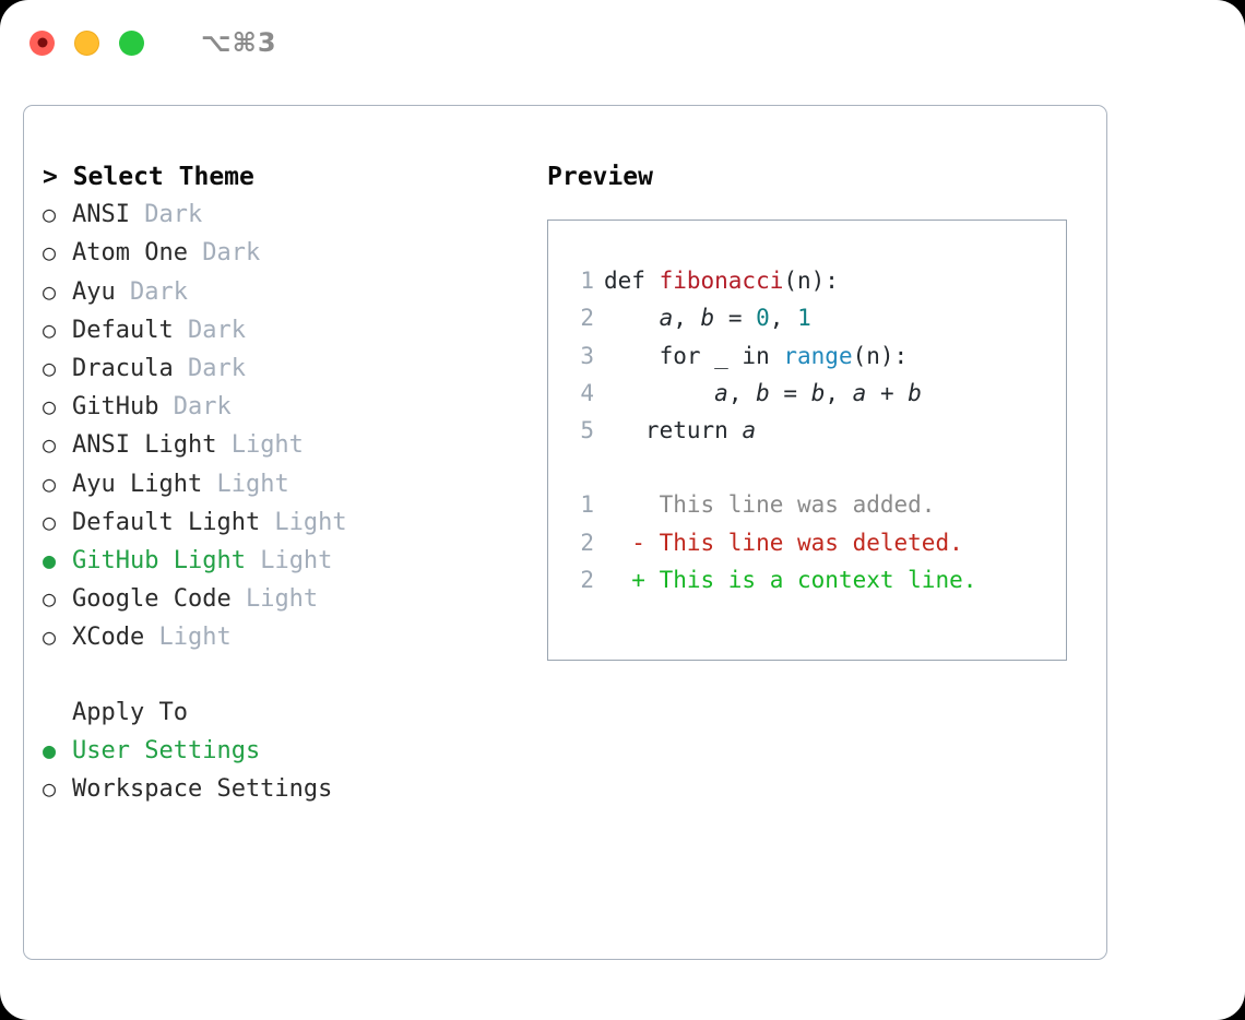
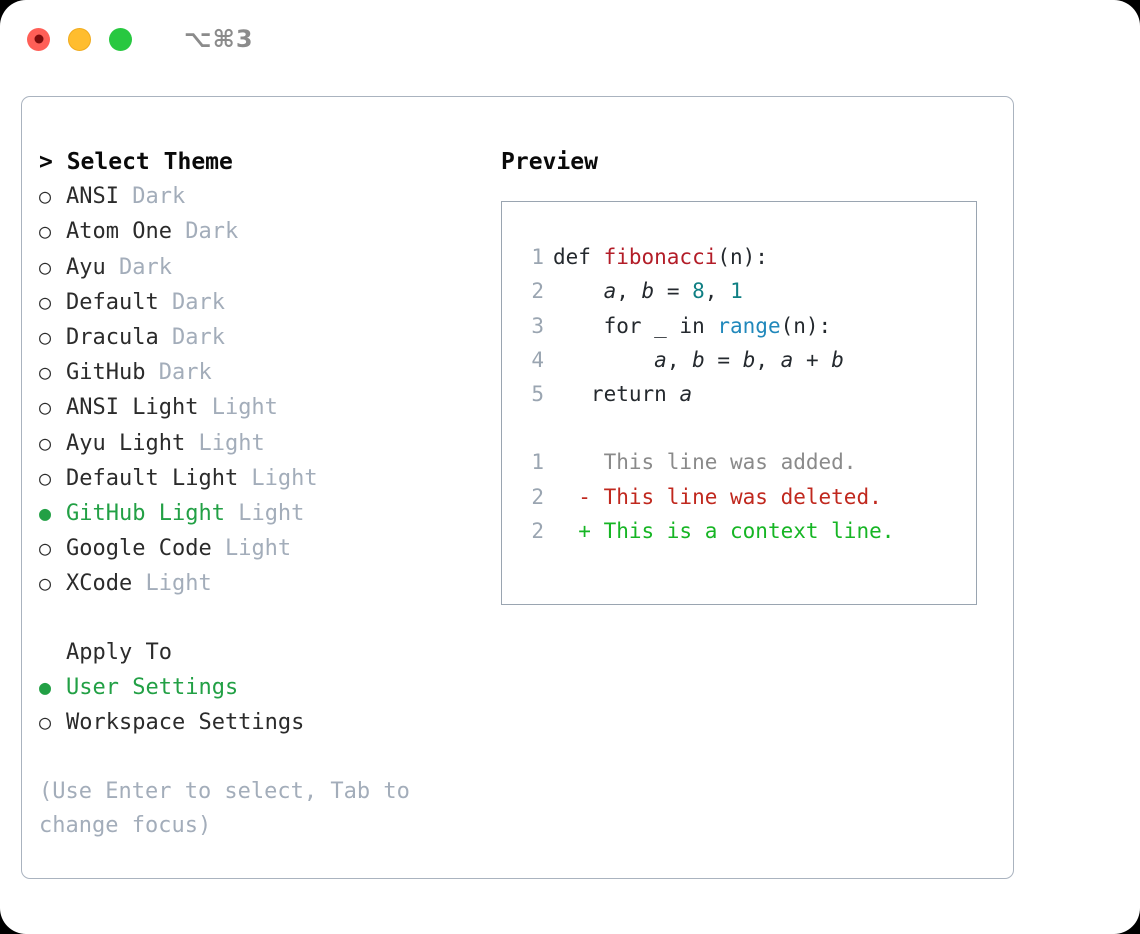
  ⌥⌘3
  > Select Theme
  ○
  ANSI
  Dark
  ○
  Atom One
  Dark
  ○
  Ayu
  Dark
  ○
  Default
  Dark
  ○
  Dracula
  Dark
  ○
  GitHub
  Dark
  ○
  ANSI Light
  Light
  ○
  Ayu Light
  Light
  ○
  Default Light
  Light
  ●
  GitHub Light
  Light
  ○
  Google Code
  Light
  ○
  XCode
  Light
  Apply To
  ●
  User Settings
  ○
  Workspace Settings
+ (Use Enter to select, Tab to change focus)
  Preview
  1 def fibonacci(n):
- 2 a, b = 0, 1
+ 2 a, b = 8, 1
  3 for _ in range(n):
  4 a, b = b, a + b
  5 return a
  1 This line was added.
  2 - This line was deleted.
  2 + This is a context line.
